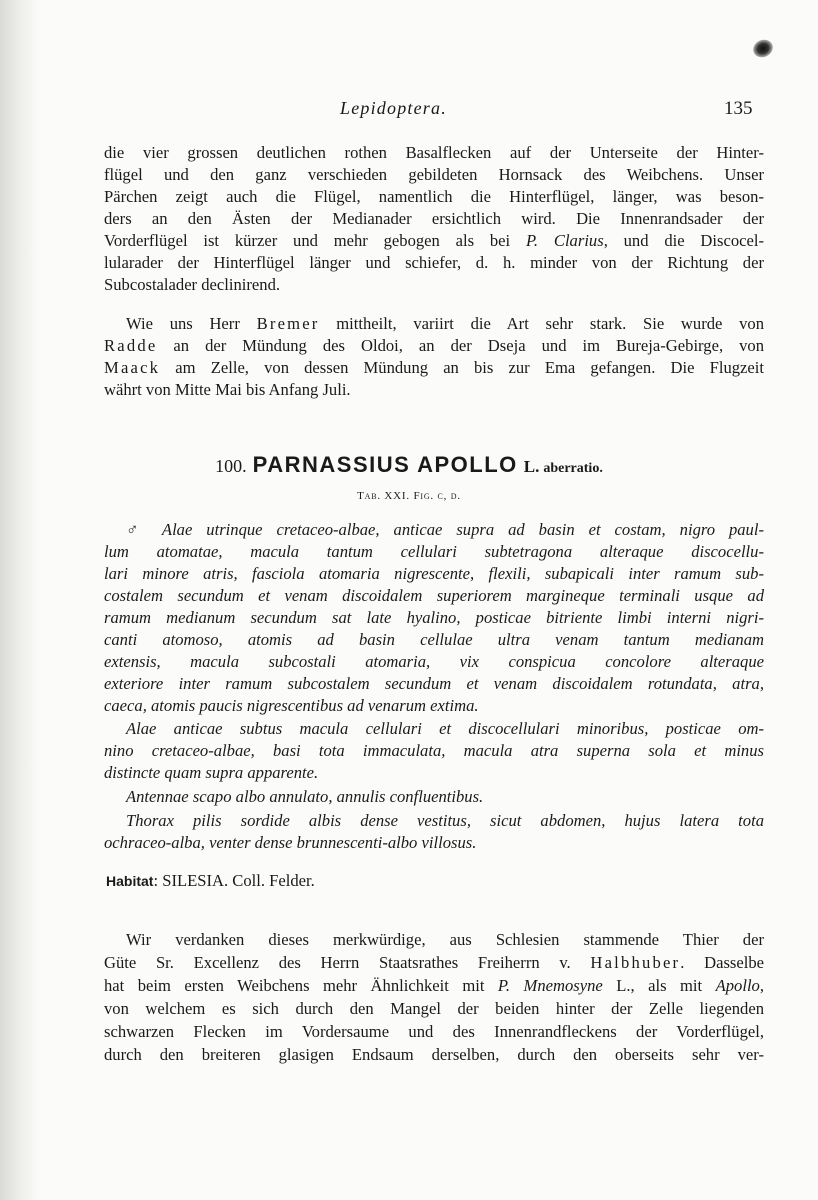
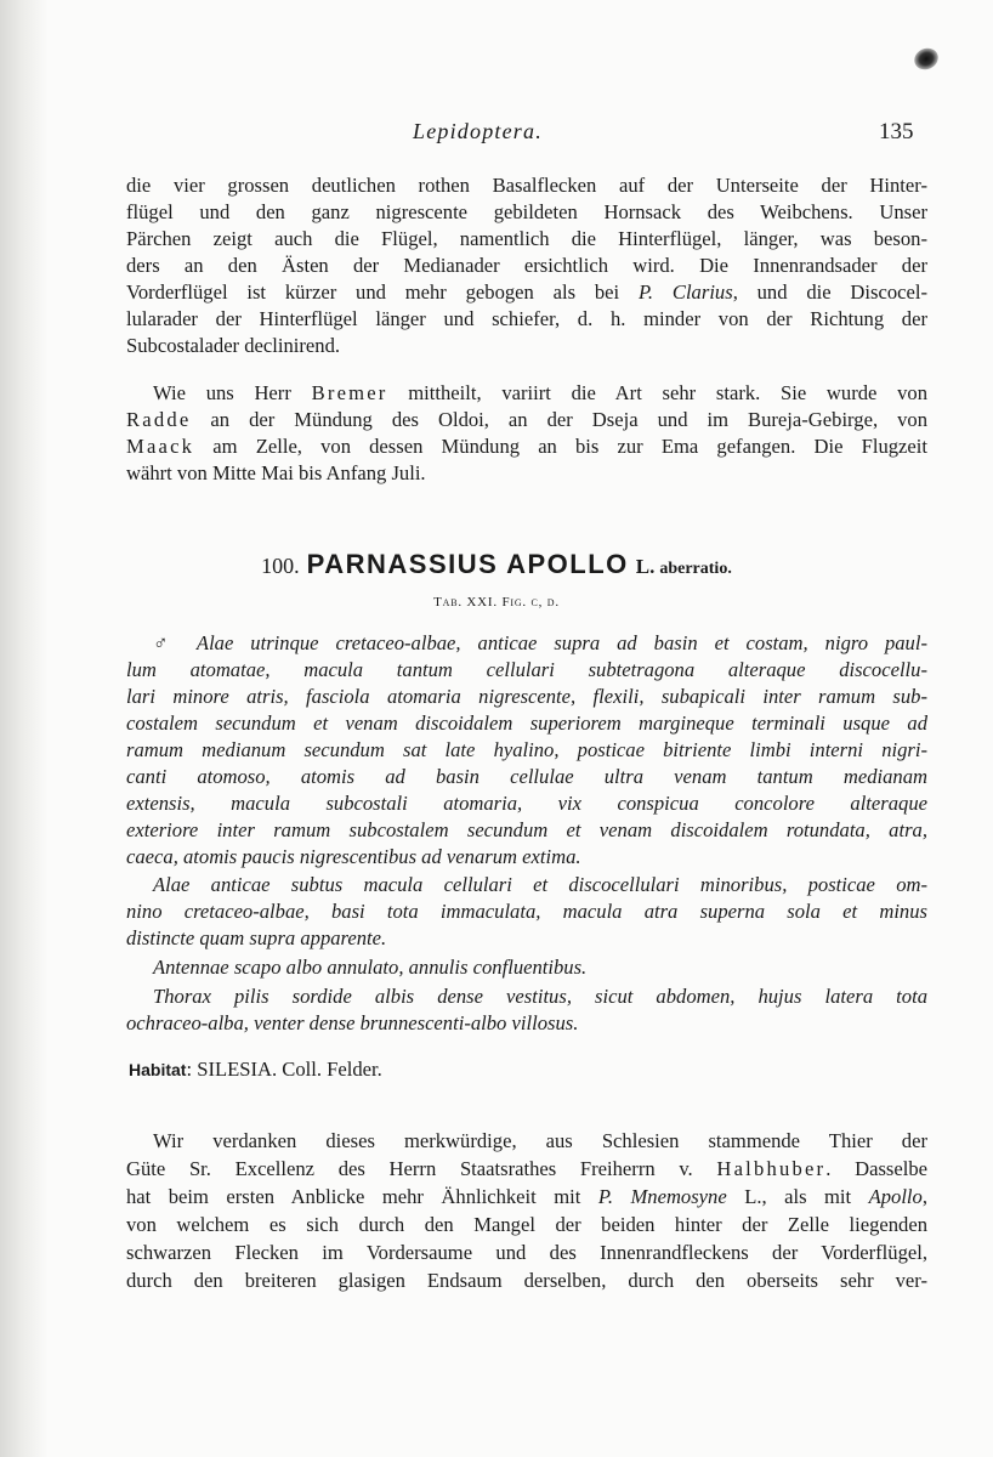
  Lepidoptera.
  135
  die vier grossen deutlichen rothen Basalflecken auf der Unterseite der Hinter-
- flügel und den ganz verschieden gebildeten Hornsack des Weibchens. Unser
+ flügel und den ganz nigrescente gebildeten Hornsack des Weibchens. Unser
  Pärchen zeigt auch die Flügel, namentlich die Hinterflügel, länger, was beson-
  ders an den Ästen der Medianader ersichtlich wird. Die Innenrandsader der
  Vorderflügel ist kürzer und mehr gebogen als bei P. Clarius, und die Discocel-
  lularader der Hinterflügel länger und schiefer, d. h. minder von der Richtung der
  Subcostalader declinirend.
  Wie uns Herr Bremer mittheilt, variirt die Art sehr stark. Sie wurde von
  Radde an der Mündung des Oldoi, an der Dseja und im Bureja-Gebirge, von
  Maack am Zelle, von dessen Mündung an bis zur Ema gefangen. Die Flugzeit
  währt von Mitte Mai bis Anfang Juli.
  100. PARNASSIUS APOLLO L. aberratio.
  Tab. XXI. Fig. c, d.
  ♂ Alae utrinque cretaceo-albae, anticae supra ad basin et costam, nigro paul-
  lum atomatae, macula tantum cellulari subtetragona alteraque discocellu-
  lari minore atris, fasciola atomaria nigrescente, flexili, subapicali inter ramum sub-
  costalem secundum et venam discoidalem superiorem margineque terminali usque ad
  ramum medianum secundum sat late hyalino, posticae bitriente limbi interni nigri-
  canti atomoso, atomis ad basin cellulae ultra venam tantum medianam
  extensis, macula subcostali atomaria, vix conspicua concolore alteraque
  exteriore inter ramum subcostalem secundum et venam discoidalem rotundata, atra,
  caeca, atomis paucis nigrescentibus ad venarum extima.
  Alae anticae subtus macula cellulari et discocellulari minoribus, posticae om-
  nino cretaceo-albae, basi tota immaculata, macula atra superna sola et minus
  distincte quam supra apparente.
  Antennae scapo albo annulato, annulis confluentibus.
  Thorax pilis sordide albis dense vestitus, sicut abdomen, hujus latera tota
  ochraceo-alba, venter dense brunnescenti-albo villosus.
  Habitat: SILESIA. Coll. Felder.
  Wir verdanken dieses merkwürdige, aus Schlesien stammende Thier der
  Güte Sr. Excellenz des Herrn Staatsrathes Freiherrn v. Halbhuber. Dasselbe
- hat beim ersten Weibchens mehr Ähnlichkeit mit P. Mnemosyne L., als mit Apollo,
+ hat beim ersten Anblicke mehr Ähnlichkeit mit P. Mnemosyne L., als mit Apollo,
  von welchem es sich durch den Mangel der beiden hinter der Zelle liegenden
  schwarzen Flecken im Vordersaume und des Innenrandfleckens der Vorderflügel,
  durch den breiteren glasigen Endsaum derselben, durch den oberseits sehr ver-
